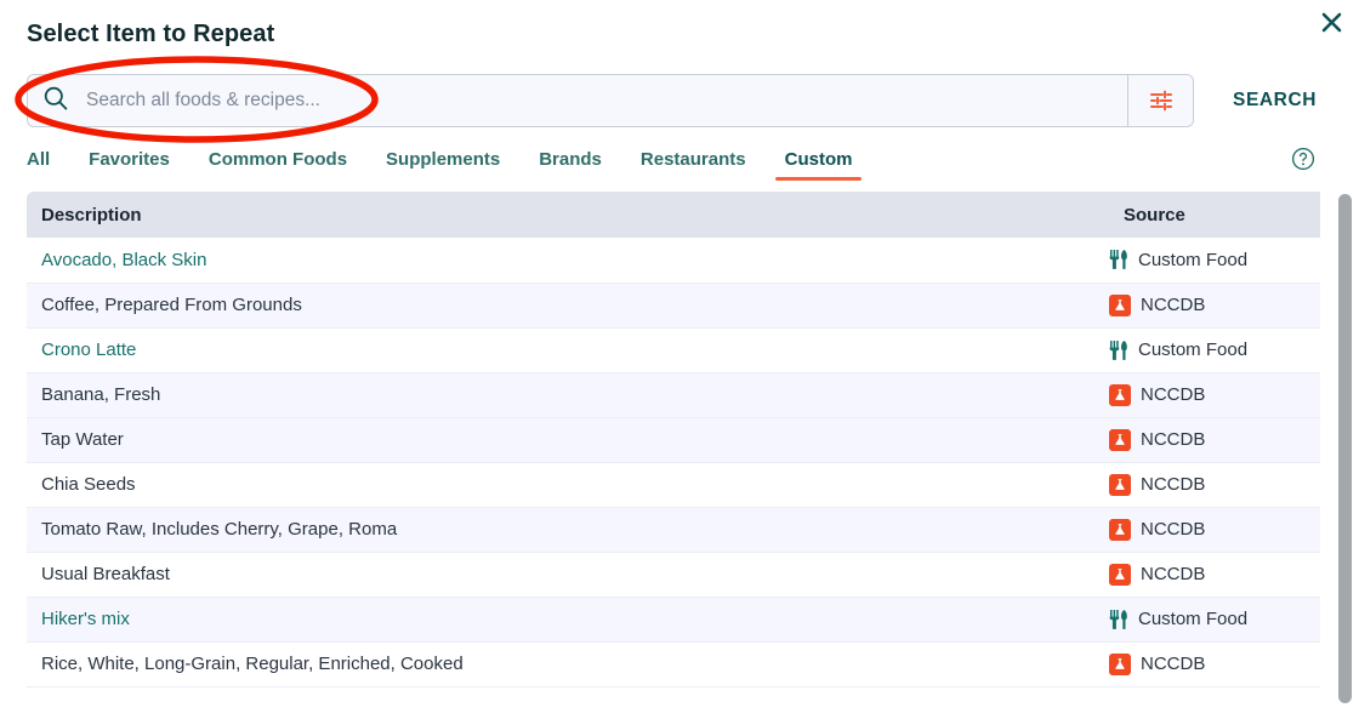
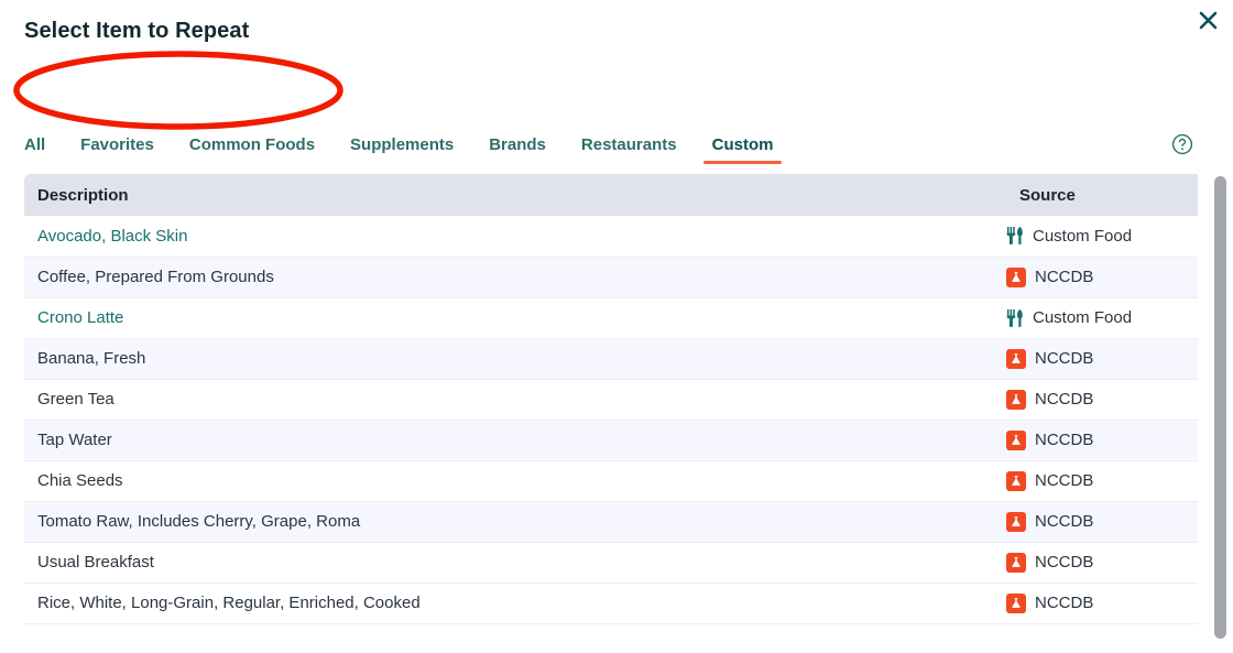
  Select Item to Repeat
- Search all foods & recipes...
- SEARCH
  All
  Favorites
  Common Foods
  Supplements
  Brands
  Restaurants
  Custom
  Description	Source
  Avocado, Black Skin	Custom Food
  Coffee, Prepared From Grounds	NCCDB
  Crono Latte	Custom Food
  Banana, Fresh	NCCDB
+ Green Tea	NCCDB
  Tap Water	NCCDB
  Chia Seeds	NCCDB
  Tomato Raw, Includes Cherry, Grape, Roma	NCCDB
  Usual Breakfast	NCCDB
- Hiker's mix	Custom Food
  Rice, White, Long-Grain, Regular, Enriched, Cooked	NCCDB
